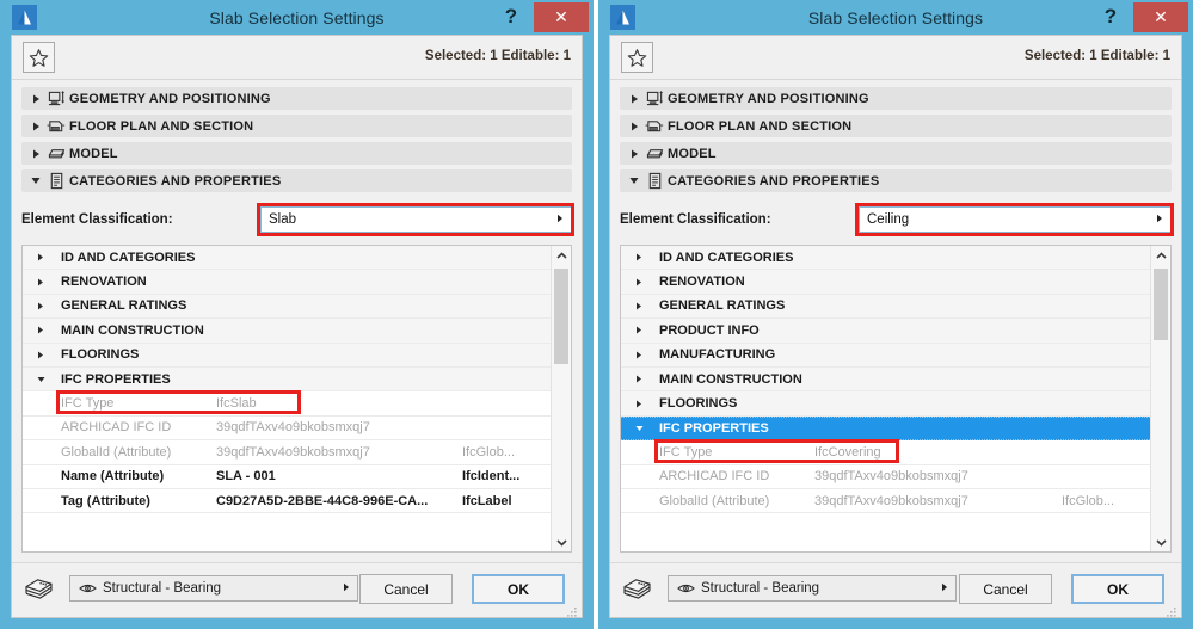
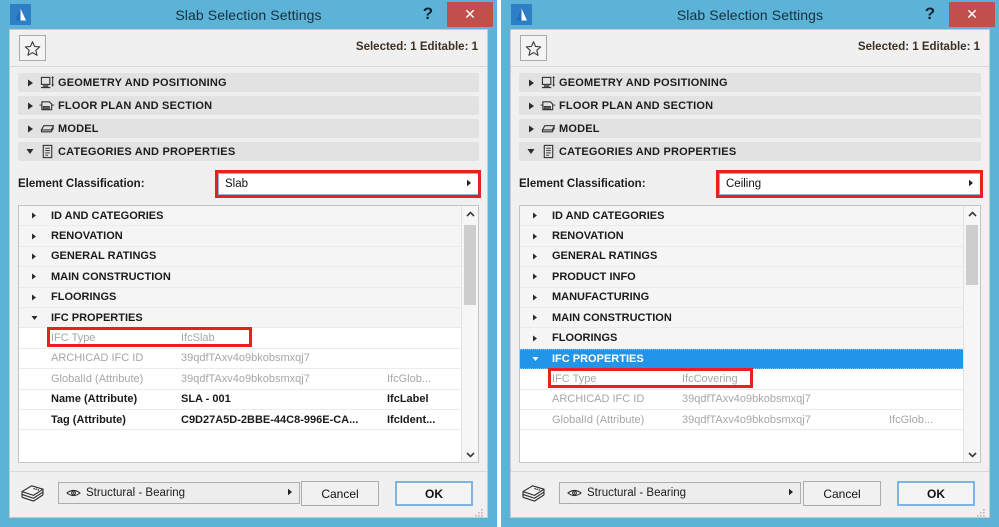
  Slab Selection Settings
  ?
  ✕
  Selected: 1 Editable: 1
  GEOMETRY AND POSITIONING
  FLOOR PLAN AND SECTION
  MODEL
  CATEGORIES AND PROPERTIES
  Element Classification:
  Slab
  ID AND CATEGORIES
  RENOVATION
  GENERAL RATINGS
  MAIN CONSTRUCTION
  FLOORINGS
  IFC PROPERTIES
  IFC Type
  IfcSlab
  ARCHICAD IFC ID
  39qdfTAxv4o9bkobsmxqj7
  GlobalId (Attribute)
  39qdfTAxv4o9bkobsmxqj7
  IfcGlob...
  Name (Attribute)
  SLA - 001
- IfcIdent...
+ IfcLabel
  Tag (Attribute)
  C9D27A5D-2BBE-44C8-996E-CA...
- IfcLabel
+ IfcIdent...
  Structural - Bearing
  Cancel
  OK
  Slab Selection Settings
  ?
  ✕
  Selected: 1 Editable: 1
  GEOMETRY AND POSITIONING
  FLOOR PLAN AND SECTION
  MODEL
  CATEGORIES AND PROPERTIES
  Element Classification:
  Ceiling
  ID AND CATEGORIES
  RENOVATION
  GENERAL RATINGS
  PRODUCT INFO
  MANUFACTURING
  MAIN CONSTRUCTION
  FLOORINGS
  IFC PROPERTIES
  IFC Type
  IfcCovering
  ARCHICAD IFC ID
  39qdfTAxv4o9bkobsmxqj7
  GlobalId (Attribute)
  39qdfTAxv4o9bkobsmxqj7
  IfcGlob...
  Structural - Bearing
  Cancel
  OK
